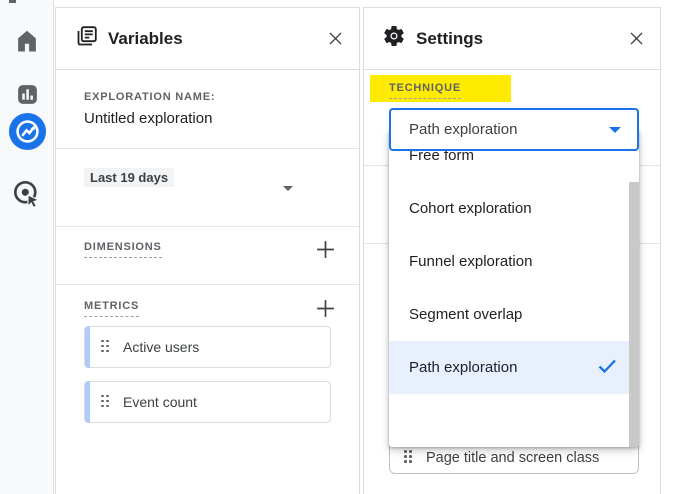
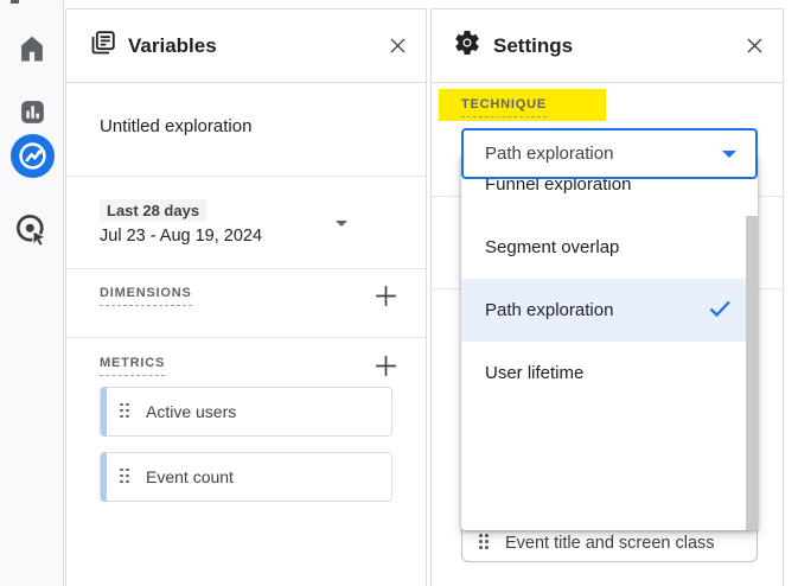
  Variables
- EXPLORATION NAME:
  Untitled exploration
- Last 19 days
+ Last 28 days
+ Jul 23 - Aug 19, 2024
  DIMENSIONS
  METRICS
  Active users
  Event count
  Settings
  TECHNIQUE
- Page title and screen class
+ Event title and screen class
- Free form
- Cohort exploration
  Funnel exploration
  Segment overlap
  Path exploration
+ User lifetime
  Path exploration
